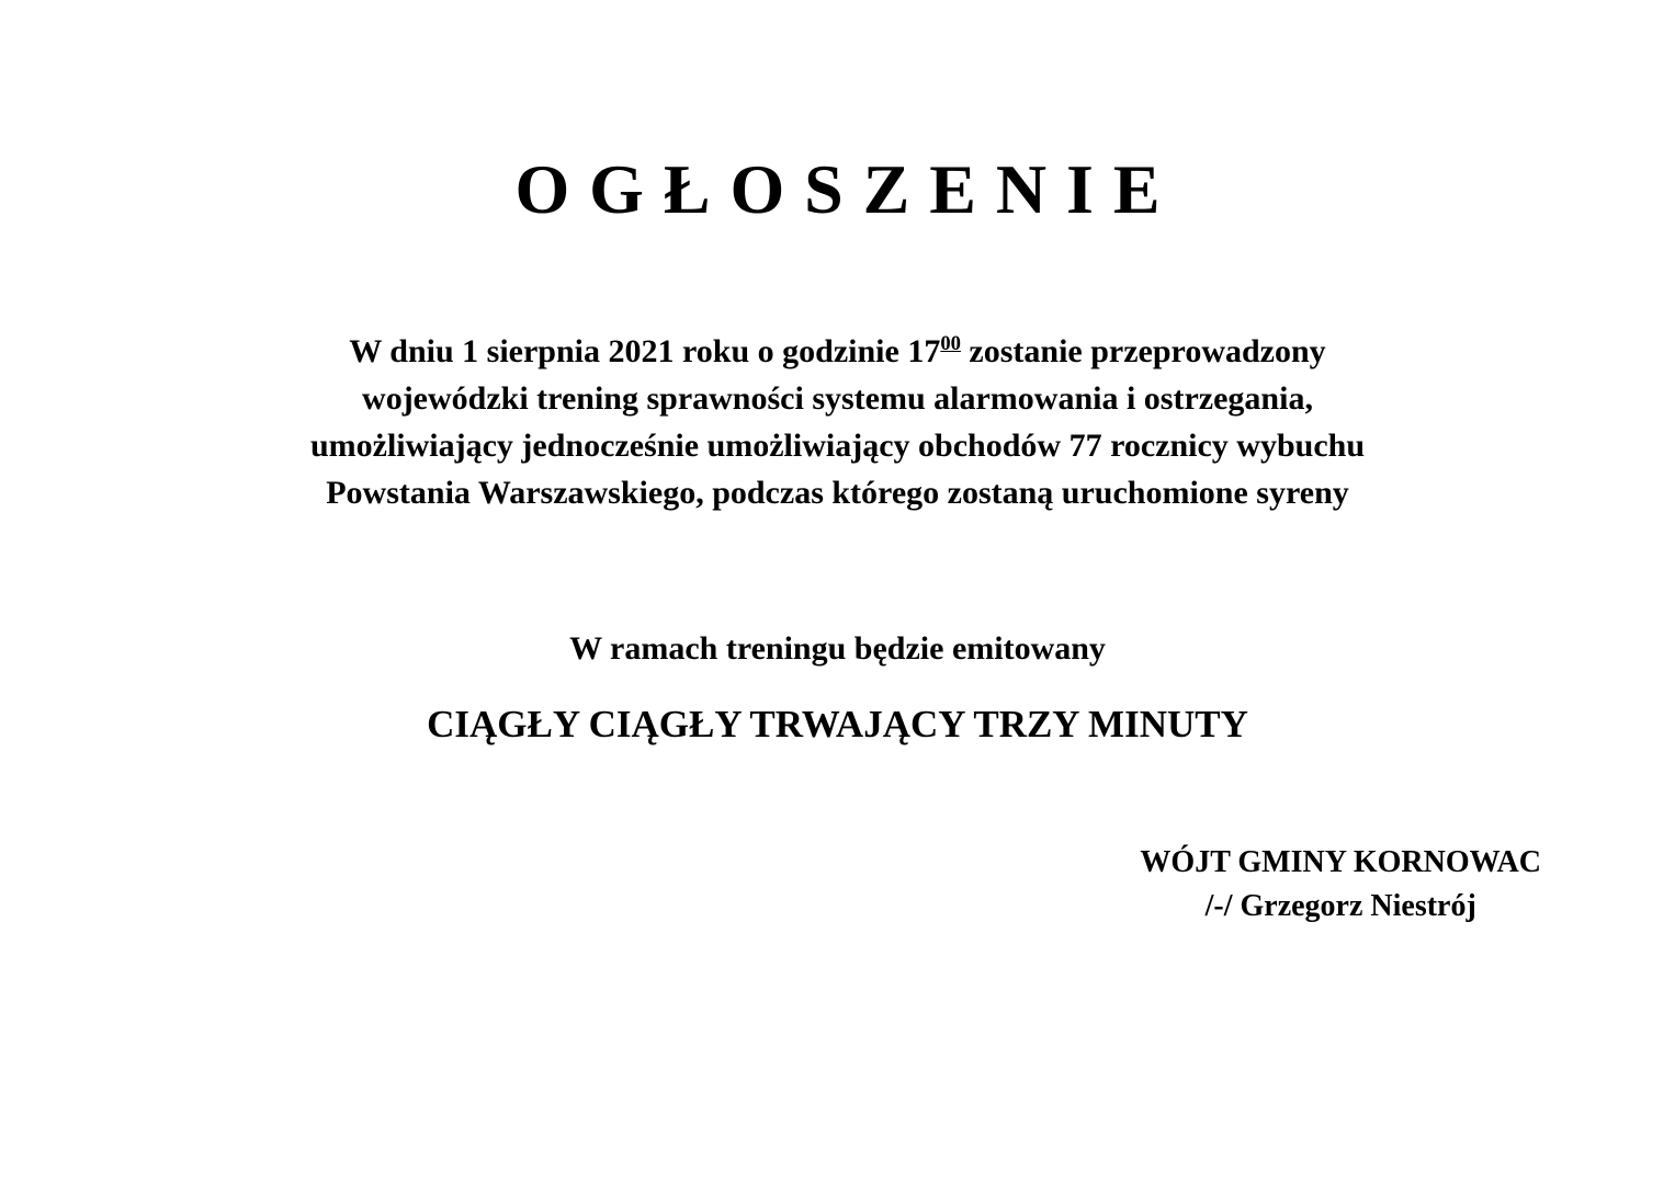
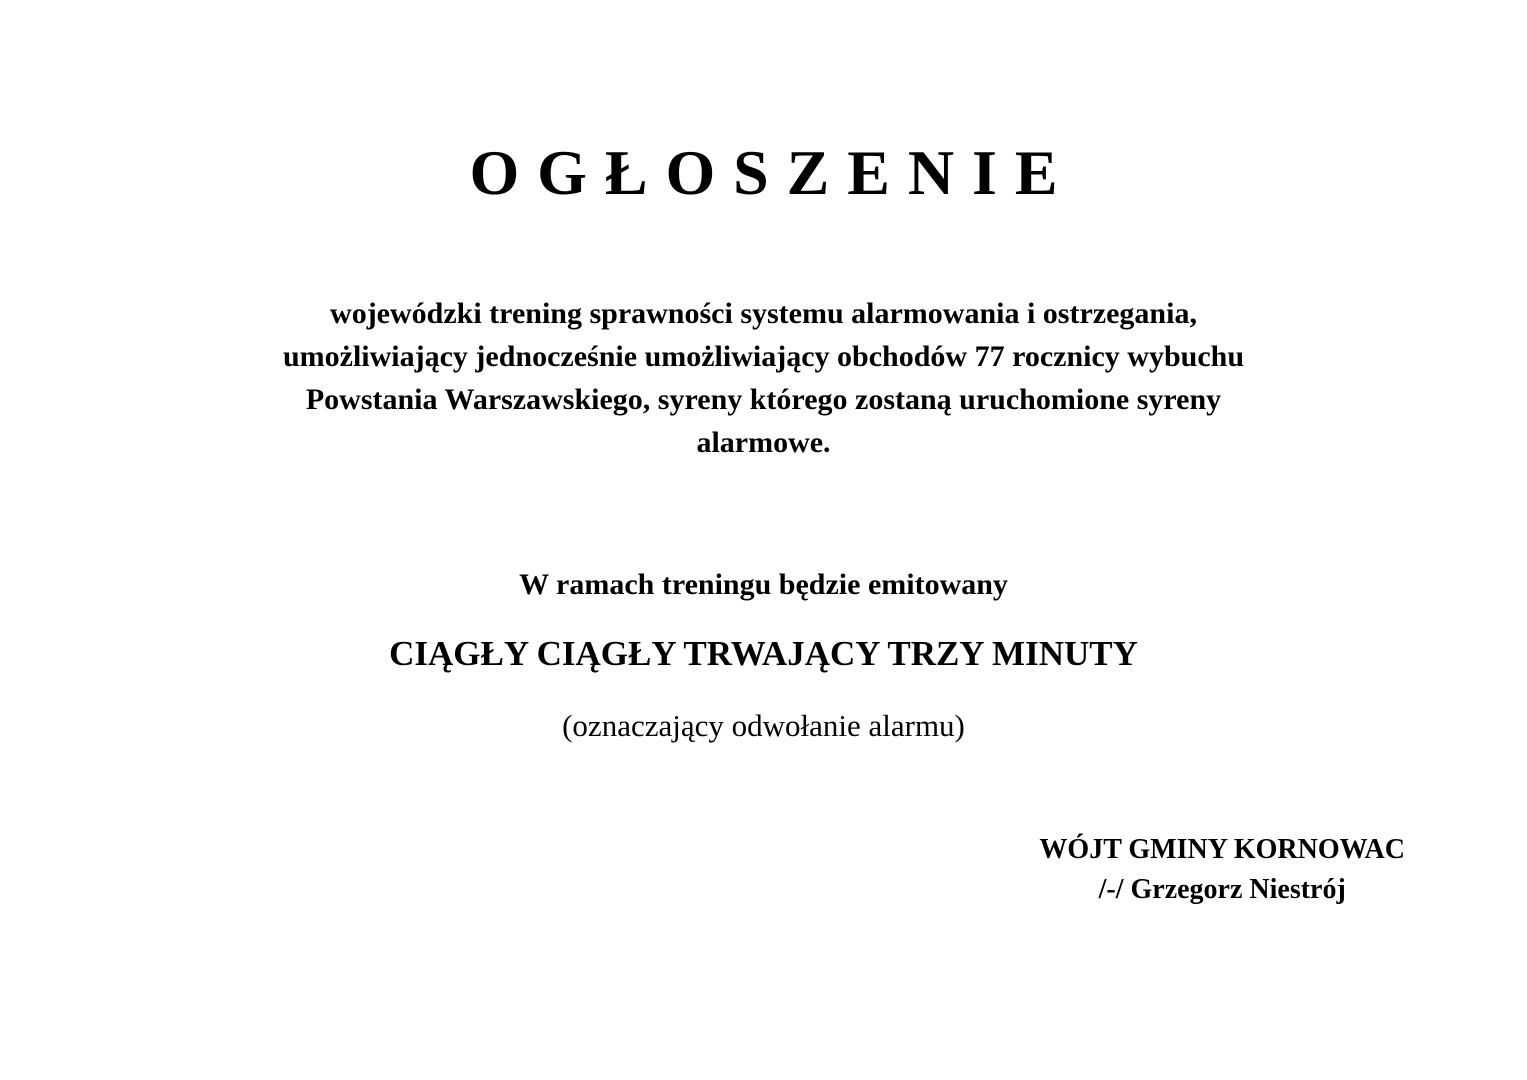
  OGŁOSZENIE
- W dniu 1 sierpnia 2021 roku o godzinie 1700 zostanie przeprowadzony
  wojewódzki trening sprawności systemu alarmowania i ostrzegania,
  umożliwiający jednocześnie umożliwiający obchodów 77 rocznicy wybuchu
- Powstania Warszawskiego, podczas którego zostaną uruchomione syreny
+ Powstania Warszawskiego, syreny którego zostaną uruchomione syreny
+ alarmowe.
  W ramach treningu będzie emitowany
  CIĄGŁY CIĄGŁY TRWAJĄCY TRZY MINUTY
+ (oznaczający odwołanie alarmu)
  WÓJT GMINY KORNOWAC
  /-/ Grzegorz Niestrój
